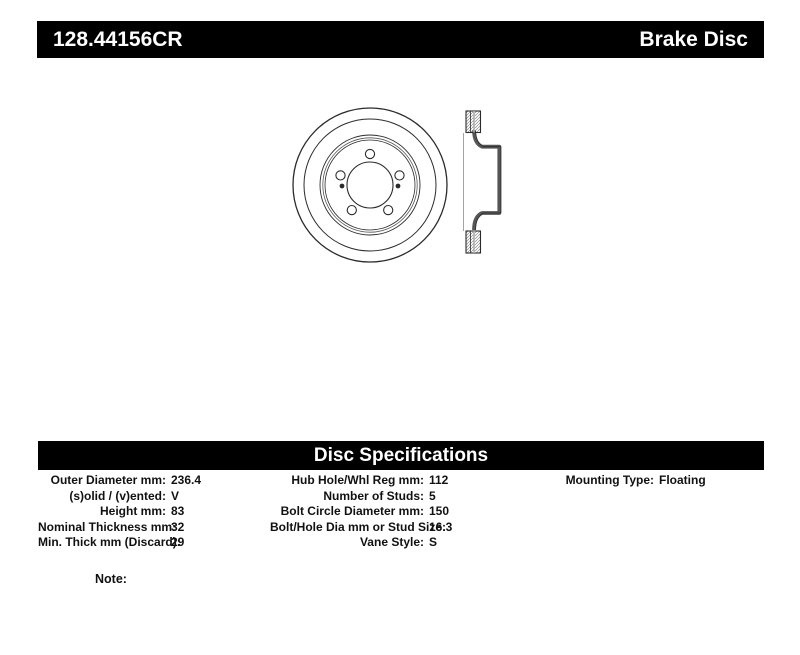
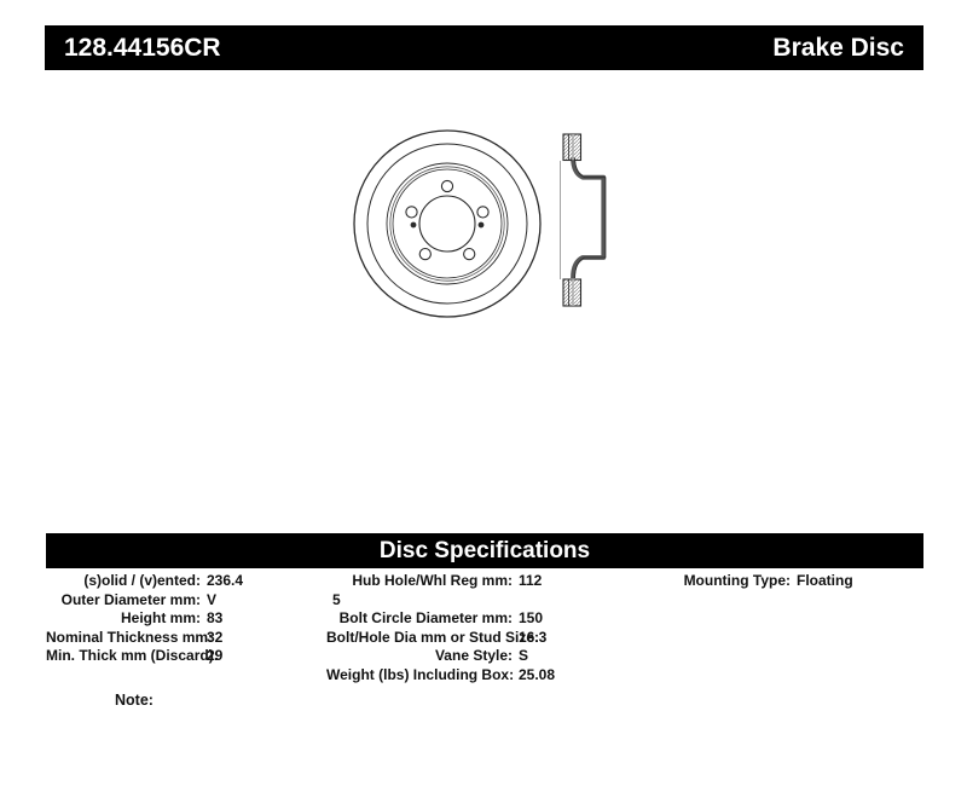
  128.44156CR
  Brake Disc
  Disc Specifications
- Outer Diameter mm:
+ (s)olid / (v)ented:
  236.4
- (s)olid / (v)ented:
+ Outer Diameter mm:
  V
  Height mm:
  83
  Nominal Thickness mm
  32
  Min. Thick mm (Discard
  29
  Hub Hole/Whl Reg mm:
  112
- Number of Studs:
  5
  Bolt Circle Diameter mm:
  150
  Bolt/Hole Dia mm or Stud Si
  16.3
  Vane Style:
  S
+ Weight (lbs) Including Box:
+ 25.08
  Mounting Type:
  Floating
  Note:
